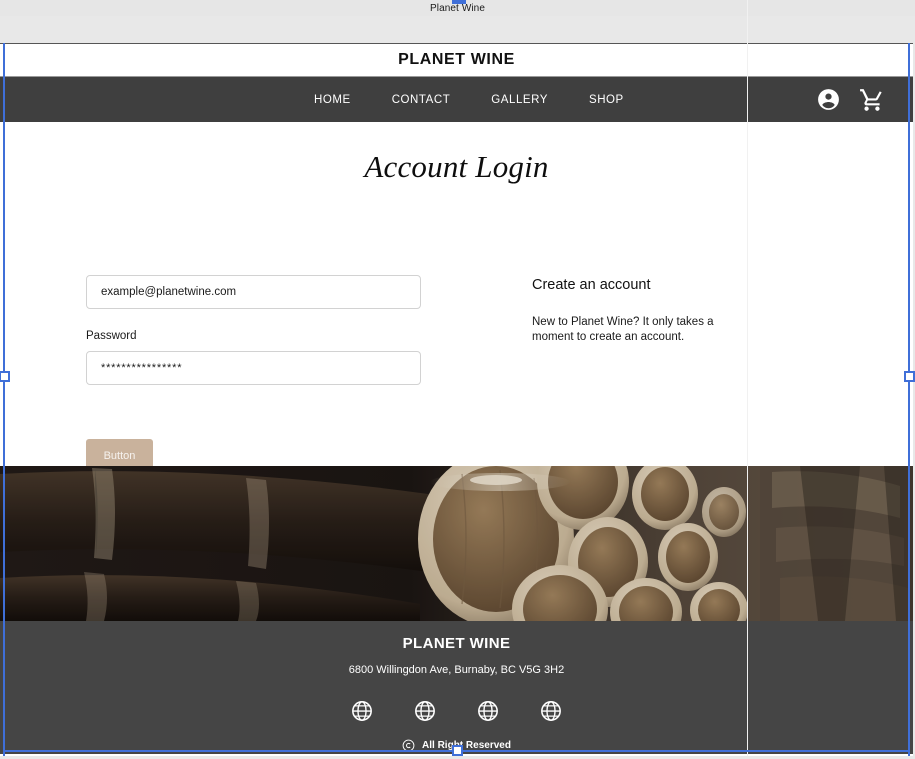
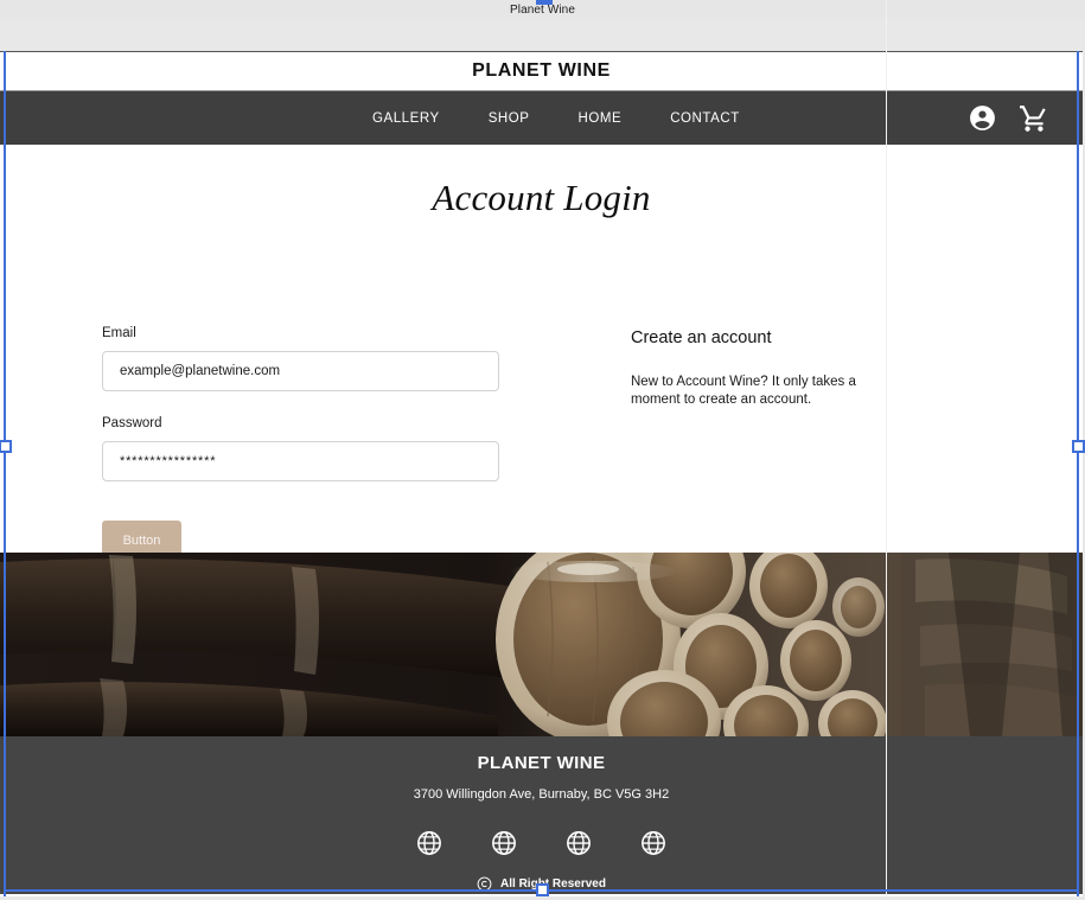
  Planet Wine
  PLANET WINE
- HOME
+ GALLERY
- CONTACT
+ SHOP
- GALLERY
+ HOME
- SHOP
+ CONTACT
  Account Login
+ Email
  example@planetwine.com
  Password
  ****************
  Button
  Create an account
- New to Planet Wine? It only takes a moment to create an account.
+ New to Account Wine? It only takes a moment to create an account.
  PLANET WINE
- 6800 Willingdon Ave, Burnaby, BC V5G 3H2
+ 3700 Willingdon Ave, Burnaby, BC V5G 3H2
  All Rig Reserved
